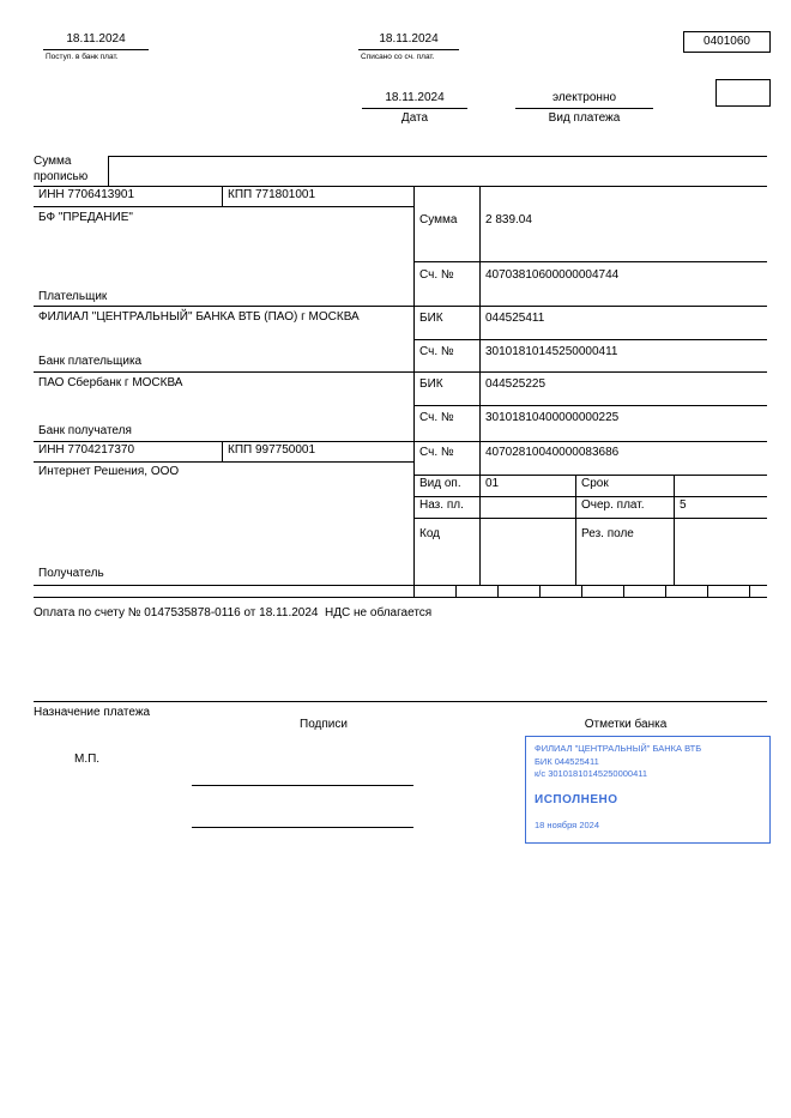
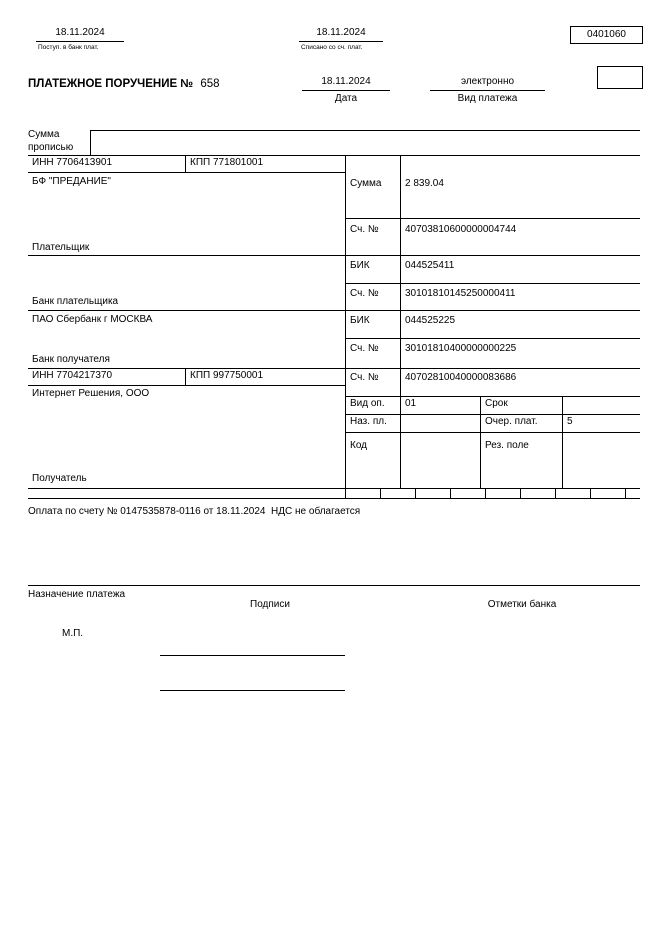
  18.11.2024
  18.11.2024
  0401060
+ ПЛАТЕЖНОЕ ПОРУЧЕНИЕ № 658
  18.11.2024
  Дата
  электронно
  Вид платежа
  Сумма прописью
  ИНН 7706413901
  КПП 771801001
  БФ "ПРЕДАНИЕ"
  Плательщик
  Сумма
  2 839.04
  Сч. №
  40703810600000004744
- ФИЛИАЛ "ЦЕНТРАЛЬНЫЙ" БАНКА ВТБ (ПАО) г МОСКВА
  Банк плательщика
  БИК
  044525411
  Сч. №
  30101810145250000411
  ПАО Сбербанк г МОСКВА
  Банк получателя
  БИК
  044525225
  Сч. №
  30101810400000000225
  ИНН 7704217370
  КПП 997750001
  Интернет Решения, ООО
  Получатель
  Сч. №
  40702810040000083686
  Вид оп.
  01
  Срок
  Наз. пл.
  Очер. плат.
  5
  Код
  Рез. поле
  Оплата по счету № 0147535878-0116 от 18.11.2024 НДС не облагается
  Назначение платежа
  Подписи
  Отметки банка
  М.П.
- ФИЛИАЛ "ЦЕНТРАЛЬНЫЙ" БАНКА ВТБ
- БИК 044525411
- к/с 30101810145250000411
- ИСПОЛНЕНО
- 18 ноября 2024
